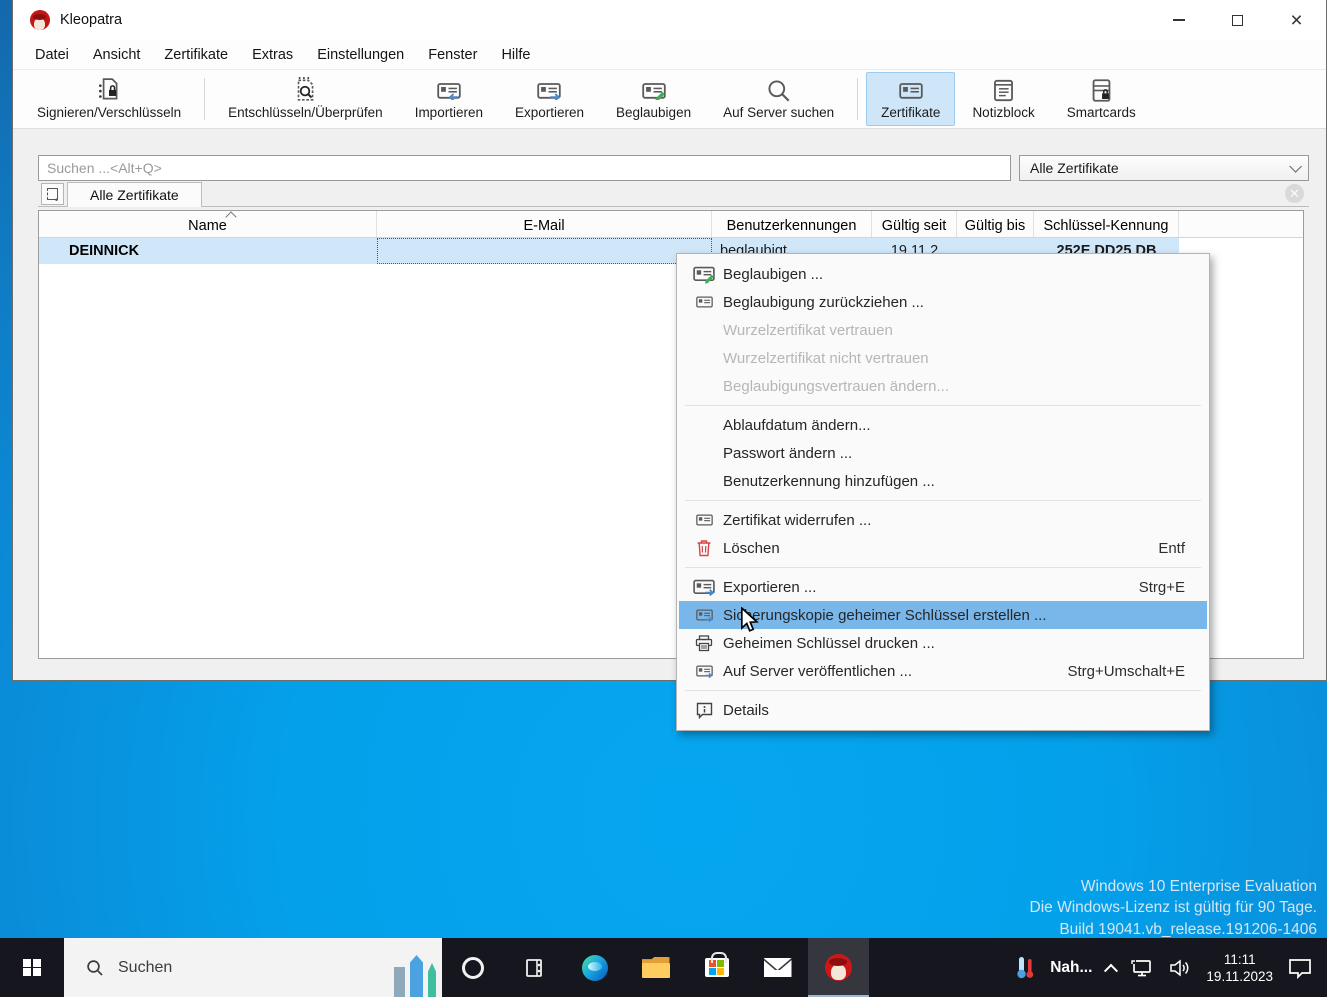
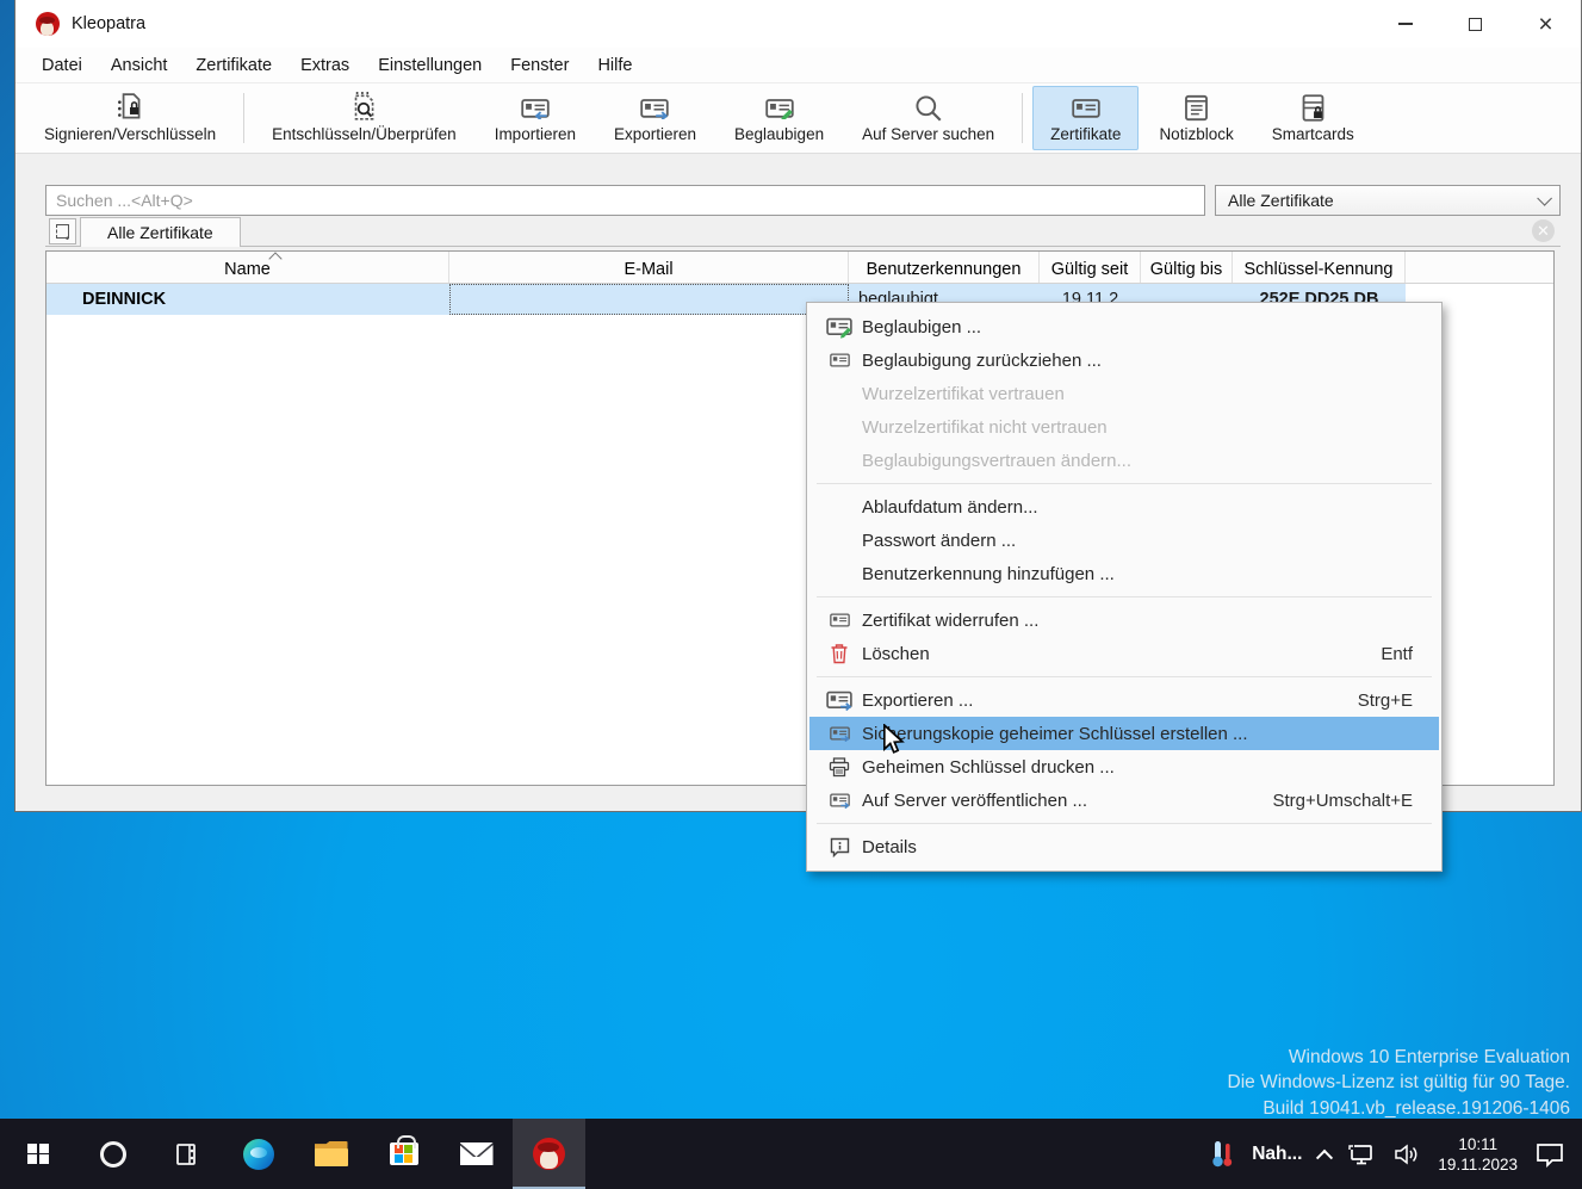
  Kleopatra
  ×
  Datei
  Ansicht
  Zertifikate
  Extras
  Einstellungen
  Fenster
  Hilfe
  Signieren/Verschlüsseln
  Entschlüsseln/Überprüfen
  Importieren
  Exportieren
  Beglaubigen
  Auf Server suchen
  Zertifikate
  Notizblock
  Smartcards
  Suchen ...<Alt+Q>
  Alle Zertifikate
  Alle Zertifikate
  ✕
  Name
  E-Mail
  Benutzerkennungen
  Gültig seit
  Gültig bis
  Schlüssel-Kennung
  DEINNICK
  beglaubigt
  19.11.2
  252E DD25 DB
  Beglaubigen ...
  Beglaubigung zurückziehen ...
  Wurzelzertifikat vertrauen
  Wurzelzertifikat nicht vertrauen
  Beglaubigungsvertrauen ändern...
  Ablaufdatum ändern...
  Passwort ändern ...
  Benutzerkennung hinzufügen ...
  Zertifikat widerrufen ...
  Löschen
  Entf
  Exportieren ...
  Strg+E
  Sicerungskopie geheimer Schlüssel erstellen ...
  Geheimen Schlüssel drucken ...
  Auf Server veröffentlichen ...
  Strg+Umschalt+E
  Details
  Windows 10 Enterprise Evaluation
  Die Windows-Lizenz ist gültig für 90 Tage.
  Build 19041.vb_release.191206-1406
- Suchen
  Nah...
- 11:11
+ 10:11
  19.11.2023
